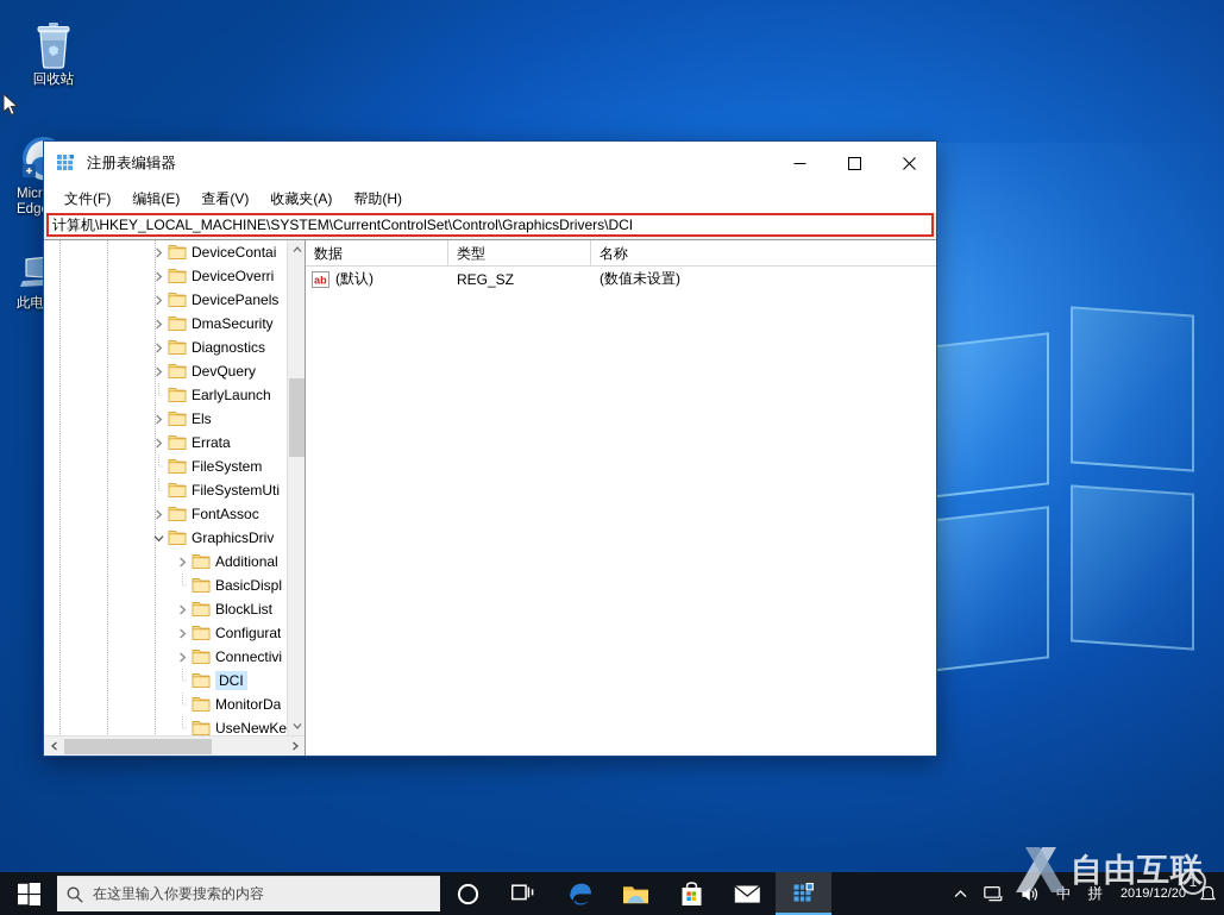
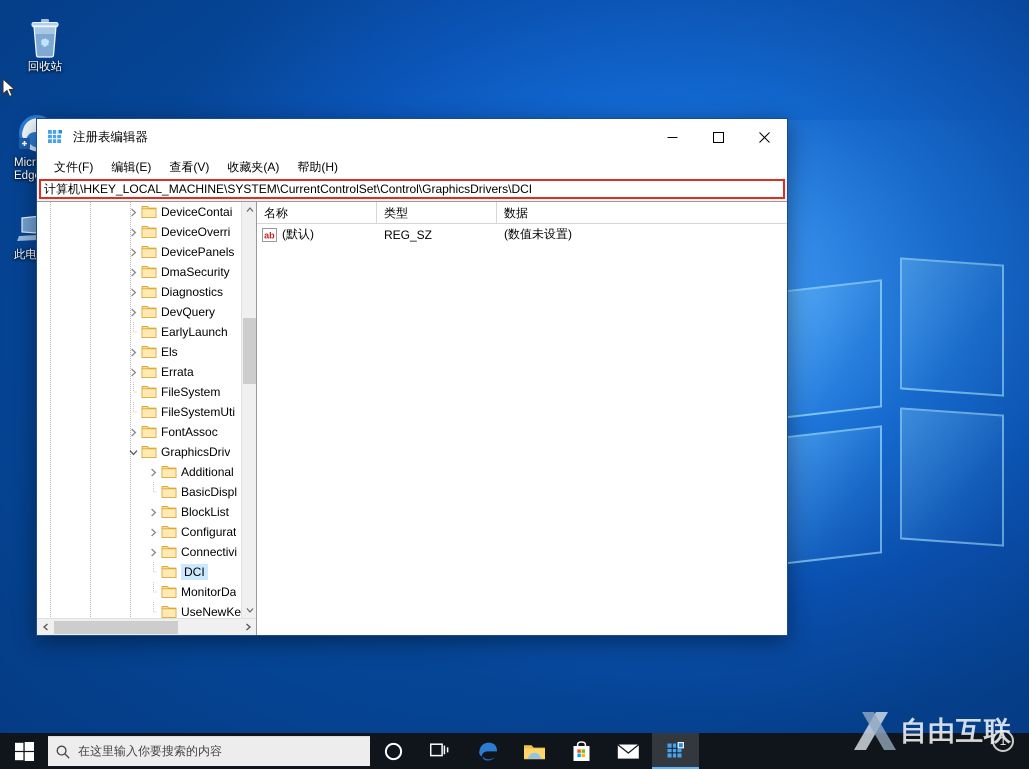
  回收站
  注册表编辑器
  文件(F)
  编辑(E)
  查看(V)
  收藏夹(A)
  帮助(H)
  计算机\HKEY_LOCAL_MACHINE\SYSTEM\CurrentControlSet\Control\GraphicsDrivers\DCI
  DeviceContai
  DeviceOverri
  DevicePanels
  DmaSecurity
  Diagnostics
  DevQuery
  EarlyLaunch
  Els
  Errata
  FileSystem
  FileSystemUti
  FontAssoc
  GraphicsDriv
  Additional
  BasicDispl
  BlockList
  Configurat
  Connectivi
  DCI
  MonitorDa
  UseNewKe
- 数据
+ 名称
  类型
- 名称
+ 数据
  ab
  (默认)
  REG_SZ
  (数值未设置)
  在这里输入你要搜索的内容
- 中
- 拼
- 2019/12/20
  自由互联
  1
